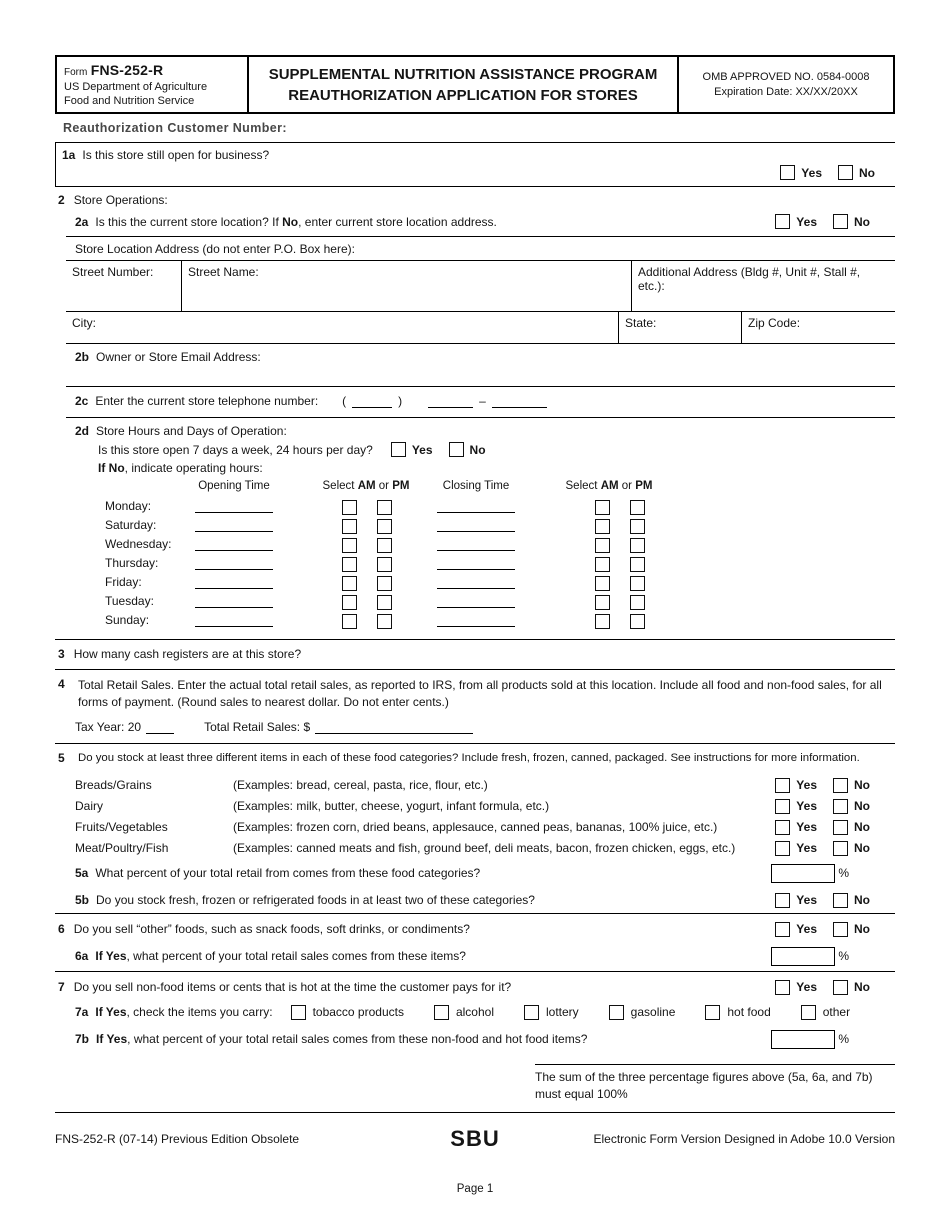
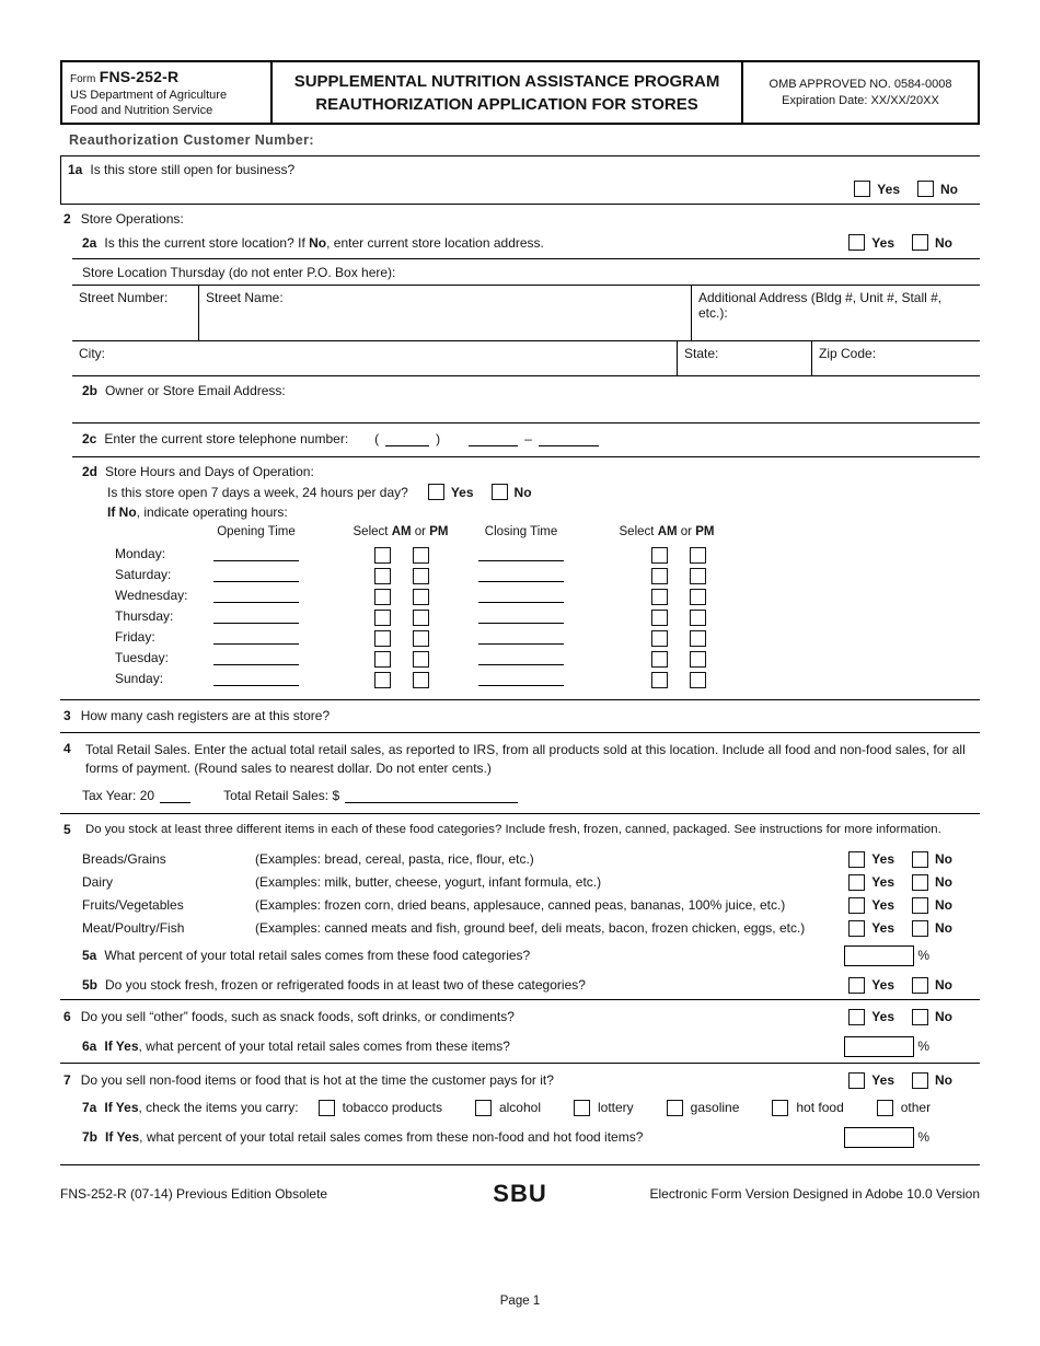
  Form FNS-252-R
  US Department of Agriculture
  Food and Nutrition Service
  SUPPLEMENTAL NUTRITION ASSISTANCE PROGRAM
  REAUTHORIZATION APPLICATION FOR STORES
  OMB APPROVED NO. 0584-0008
  Expiration Date: XX/XX/20XX
  Reauthorization Customer Number:
  1a Is this store still open for business?
  Yes
  No
  2 Store Operations:
  2a
  Is this the current store location? If No, enter current store location address.
  Yes
  No
- Store Location Address (do not enter P.O. Box here):
+ Store Location Thursday (do not enter P.O. Box here):
  Street Number:
  Street Name:
  Additional Address (Bldg #, Unit #, Stall #, etc.):
  City:
  State:
  Zip Code:
  2b Owner or Store Email Address:
  2c
  Enter the current store telephone number:
  (
  )
  –
  2d Store Hours and Days of Operation:
  Is this store open 7 days a week, 24 hours per day?
  Yes
  No
  If No
  , indicate operating hours:
  Opening Time
  Select AM or PM
  Closing Time
  Select AM or PM
  Monday:
  Saturday:
  Wednesday:
  Thursday:
  Friday:
  Tuesday:
  Sunday:
  3 How many cash registers are at this store?
  4
  Total Retail Sales. Enter the actual total retail sales, as reported to IRS, from all products sold at this location. Include all food and non-food sales, for all forms of payment. (Round sales to nearest dollar. Do not enter cents.)
  Tax Year: 20
  Total Retail Sales: $
  5
  Do you stock at least three different items in each of these food categories? Include fresh, frozen, canned, packaged. See instructions for more information.
  Breads/Grains
  (Examples: bread, cereal, pasta, rice, flour, etc.)
  Yes
  No
  Dairy
  (Examples: milk, butter, cheese, yogurt, infant formula, etc.)
  Yes
  No
  Fruits/Vegetables
  (Examples: frozen corn, dried beans, applesauce, canned peas, bananas, 100% juice, etc.)
  Yes
  No
  Meat/Poultry/Fish
  (Examples: canned meats and fish, ground beef, deli meats, bacon, frozen chicken, eggs, etc.)
  Yes
  No
  5a
- What percent of your total retail from comes from these food categories?
+ What percent of your total retail sales comes from these food categories?
  %
  5b
  Do you stock fresh, frozen or refrigerated foods in at least two of these categories?
  Yes
  No
  6
  Do you sell “other” foods, such as snack foods, soft drinks, or condiments?
  Yes
  No
  6a
  If Yes, what percent of your total retail sales comes from these items?
  %
  7
- Do you sell non-food items or cents that is hot at the time the customer pays for it?
+ Do you sell non-food items or food that is hot at the time the customer pays for it?
  Yes
  No
  7a
  If Yes, check the items you carry:
  tobacco products
  alcohol
  lottery
  gasoline
  hot food
  other
  7b
  If Yes, what percent of your total retail sales comes from these non-food and hot food items?
  %
- The sum of the three percentage figures above (5a, 6a, and 7b) must equal 100%
  FNS-252-R (07-14) Previous Edition Obsolete
  SBU
  Electronic Form Version Designed in Adobe 10.0 Version
  Page 1
